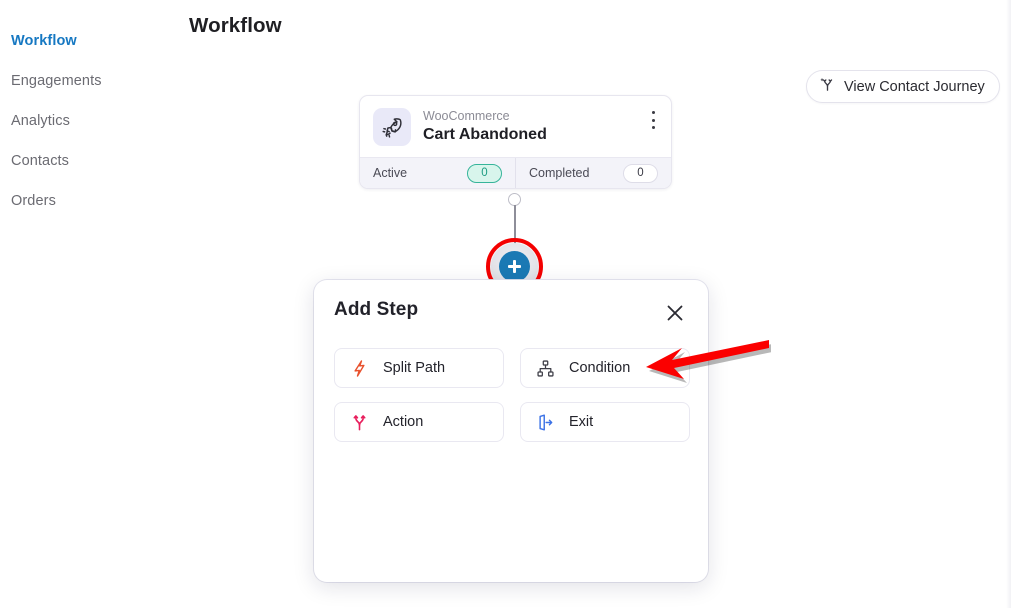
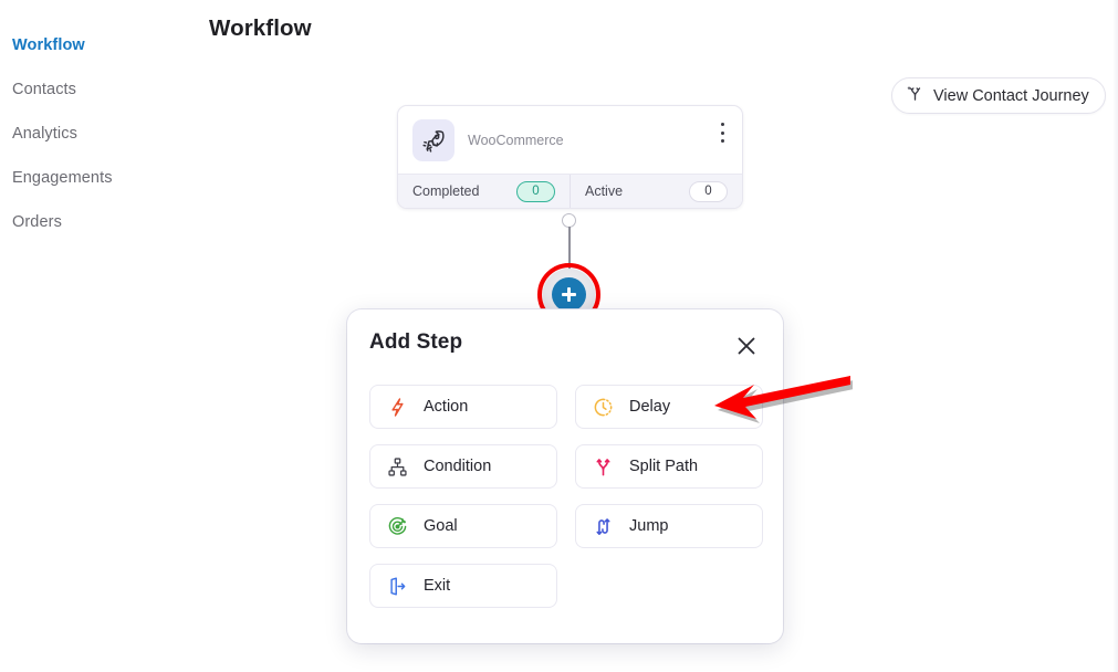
  Workflow
- Engagements
+ Contacts
  Analytics
- Contacts
+ Engagements
  Orders
  Workflow
  View Contact Journey
  WooCommerce
- Cart Abandoned
- Active
+ Completed
  0
- Completed
+ Active
  0
  Add Step
- Split Path
+ Action
+ Delay
  Condition
- Action
+ Split Path
+ Goal
+ Jump
  Exit
